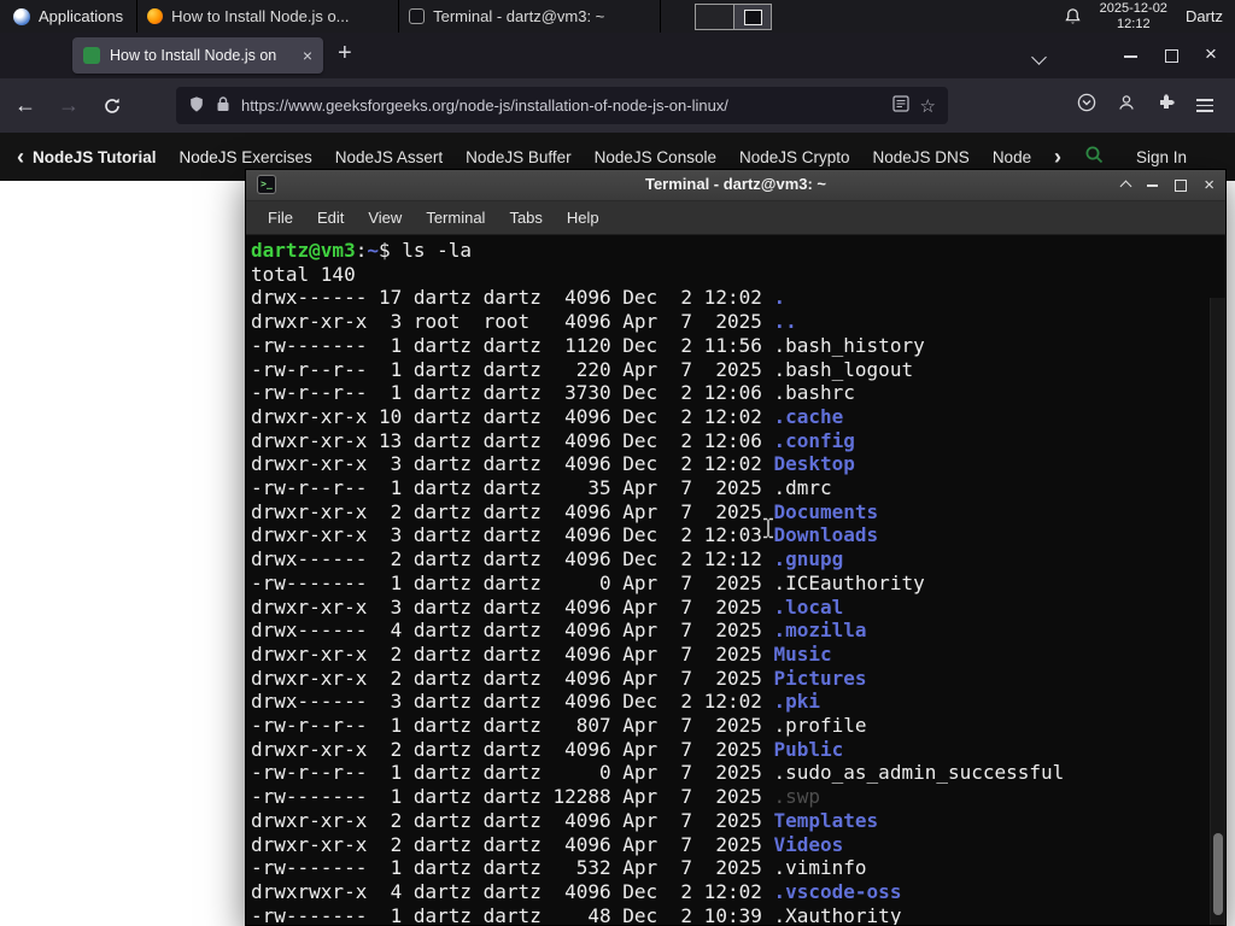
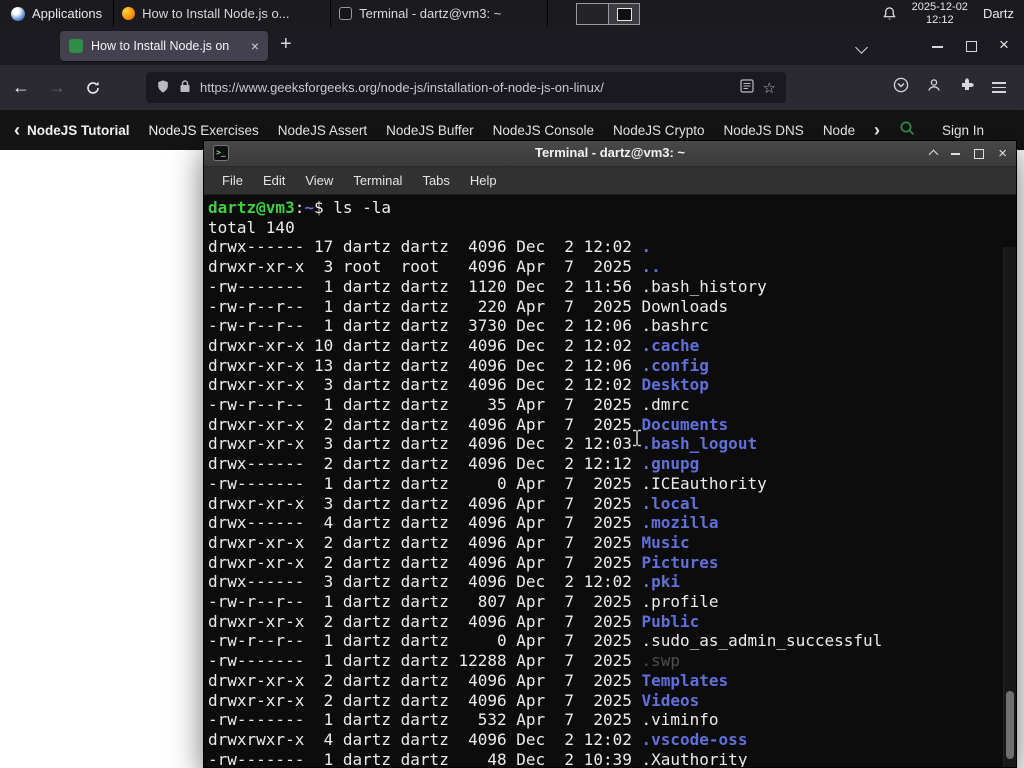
  Applications
  How to Install Node.js o...
  Terminal - dartz@vm3: ~
  2025-12-02
  12:12
  Dartz
  How to Install Node.js on
  ×
  +
  ×
  ←
  →
  https://www.geeksforgeeks.org/node-js/installation-of-node-js-on-linux/
  ☆
  ‹
  NodeJS Tutorial
  NodeJS Exercises
  NodeJS Assert
  NodeJS Buffer
  NodeJS Console
  NodeJS Crypto
  NodeJS DNS
  Node
  ›
  Sign In
  >_
  Terminal - dartz@vm3: ~
  ×
  File
  Edit
  View
  Terminal
  Tabs
  Help
  dartz@vm3:~$ ls -la
  total 140
  drwx------ 17 dartz dartz 4096 Dec 2 12:02 .
  drwxr-xr-x 3 root root 4096 Apr 7 2025 ..
  -rw------- 1 dartz dartz 1120 Dec 2 11:56 .bash_history
- -rw-r--r-- 1 dartz dartz 220 Apr 7 2025 .bash_logout
+ -rw-r--r-- 1 dartz dartz 220 Apr 7 2025 Downloads
  -rw-r--r-- 1 dartz dartz 3730 Dec 2 12:06 .bashrc
  drwxr-xr-x 10 dartz dartz 4096 Dec 2 12:02 .cache
  drwxr-xr-x 13 dartz dartz 4096 Dec 2 12:06 .config
  drwxr-xr-x 3 dartz dartz 4096 Dec 2 12:02 Desktop
  -rw-r--r-- 1 dartz dartz 35 Apr 7 2025 .dmrc
  drwxr-xr-x 2 dartz dartz 4096 Apr 7 2025 Documents
- drwxr-xr-x 3 dartz dartz 4096 Dec 2 12:03 Downloads
+ drwxr-xr-x 3 dartz dartz 4096 Dec 2 12:03 .bash_logout
  drwx------ 2 dartz dartz 4096 Dec 2 12:12 .gnupg
  -rw------- 1 dartz dartz 0 Apr 7 2025 .ICEauthority
  drwxr-xr-x 3 dartz dartz 4096 Apr 7 2025 .local
  drwx------ 4 dartz dartz 4096 Apr 7 2025 .mozilla
  drwxr-xr-x 2 dartz dartz 4096 Apr 7 2025 Music
  drwxr-xr-x 2 dartz dartz 4096 Apr 7 2025 Pictures
  drwx------ 3 dartz dartz 4096 Dec 2 12:02 .pki
  -rw-r--r-- 1 dartz dartz 807 Apr 7 2025 .profile
  drwxr-xr-x 2 dartz dartz 4096 Apr 7 2025 Public
  -rw-r--r-- 1 dartz dartz 0 Apr 7 2025 .sudo_as_admin_successful
  -rw------- 1 dartz dartz 12288 Apr 7 2025 .swp
  drwxr-xr-x 2 dartz dartz 4096 Apr 7 2025 Templates
  drwxr-xr-x 2 dartz dartz 4096 Apr 7 2025 Videos
  -rw------- 1 dartz dartz 532 Apr 7 2025 .viminfo
  drwxrwxr-x 4 dartz dartz 4096 Dec 2 12:02 .vscode-oss
  -rw------- 1 dartz dartz 48 Dec 2 10:39 .Xauthority
